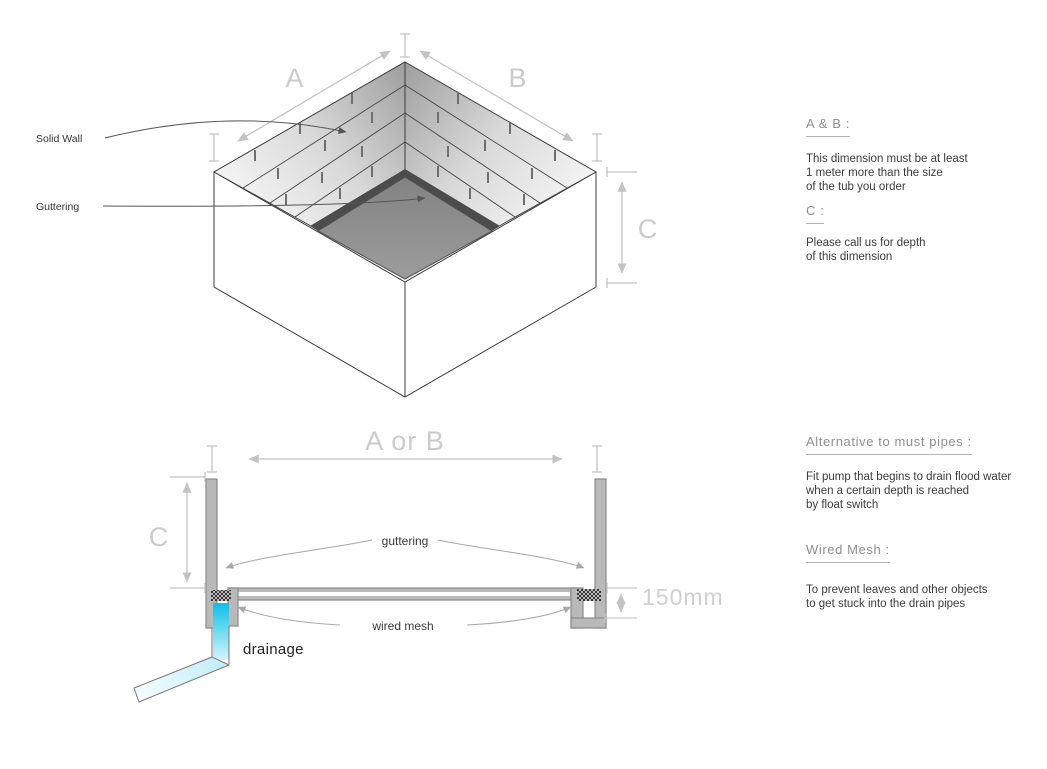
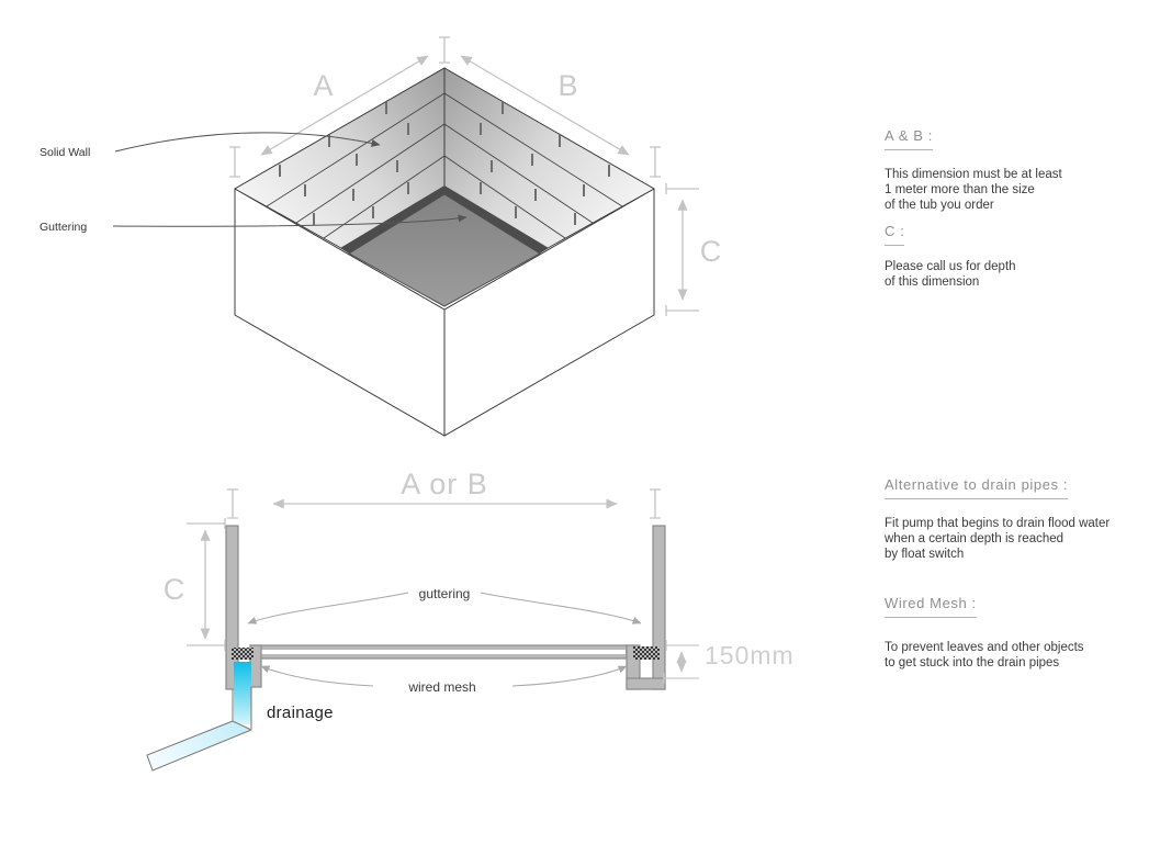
  A
  B
  C
  Solid Wall
  Guttering
  A or B
  C
  150mm
  guttering
  wired mesh
  drainage
  A & B :
  This dimension must be at least
  1 meter more than the size
  of the tub you order
  C :
  Please call us for depth
  of this dimension
- Alternative to must pipes :
+ Alternative to drain pipes :
  Fit pump that begins to drain flood water
  when a certain depth is reached
  by float switch
  Wired Mesh :
  To prevent leaves and other objects
  to get stuck into the drain pipes
